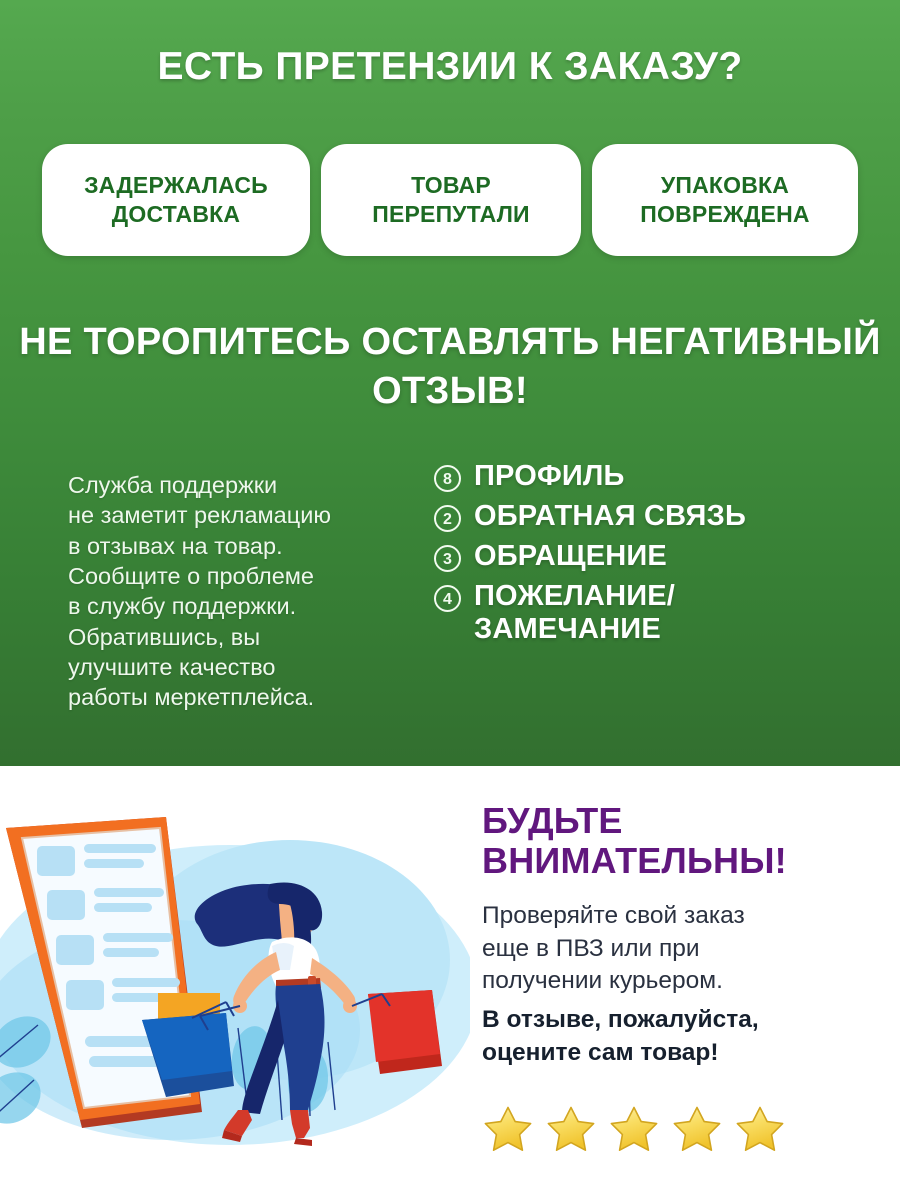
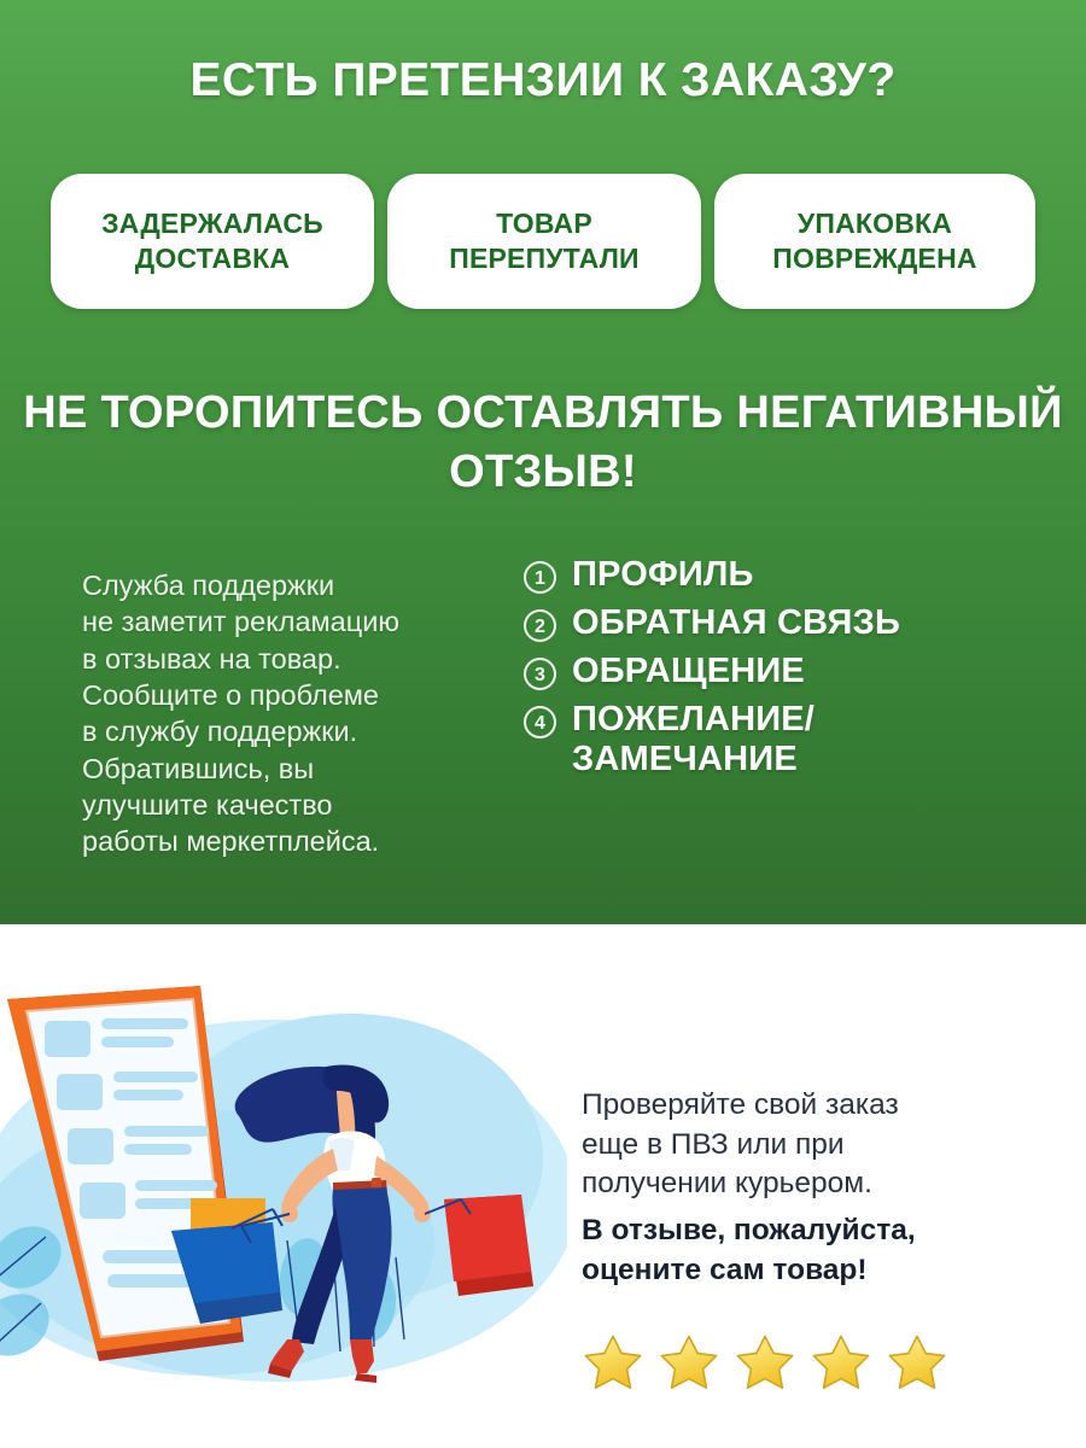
  ЕСТЬ ПРЕТЕНЗИИ К ЗАКАЗУ?
  ЗАДЕРЖАЛАСЬ ДОСТАВКА
  ТОВАР ПЕРЕПУТАЛИ
  УПАКОВКА ПОВРЕЖДЕНА
  НЕ ТОРОПИТЕСЬ ОСТАВЛЯТЬ НЕГАТИВНЫЙ ОТЗЫВ!
  Служба поддержки
  не заметит рекламацию
  в отзывах на товар.
  Сообщите о проблеме
  в службу поддержки.
  Обратившись, вы
  улучшите качество
  работы меркетплейса.
- 8
+ 1
  ПРОФИЛЬ
  2
  ОБРАТНАЯ СВЯЗЬ
  3
  ОБРАЩЕНИЕ
  4
  ПОЖЕЛАНИЕ/
  ЗАМЕЧАНИЕ
- БУДЬТЕ
- ВНИМАТЕЛЬНЫ!
  Проверяйте свой заказ
  еще в ПВЗ или при
  получении курьером.
  В отзыве, пожалуйста,
  оцените сам товар!
